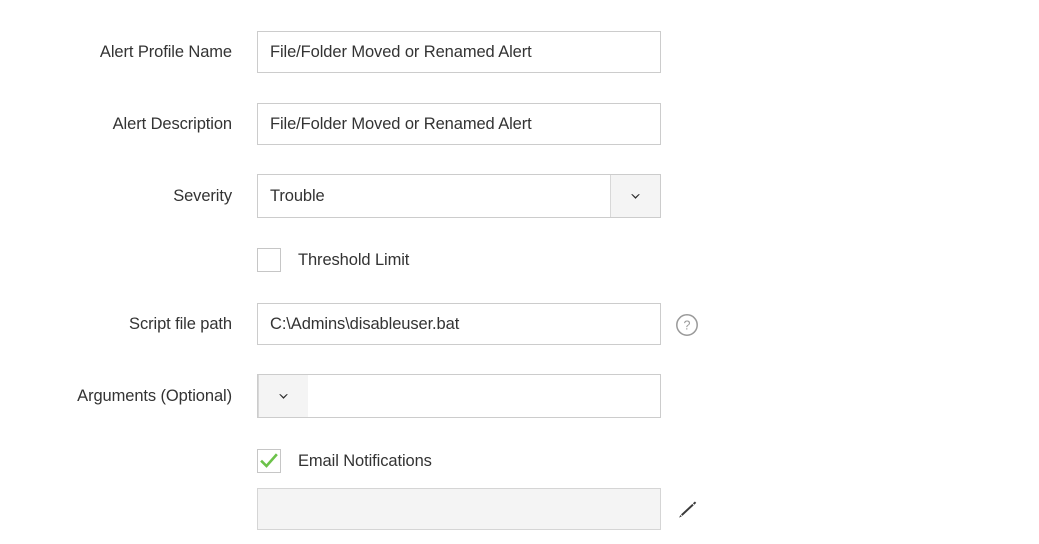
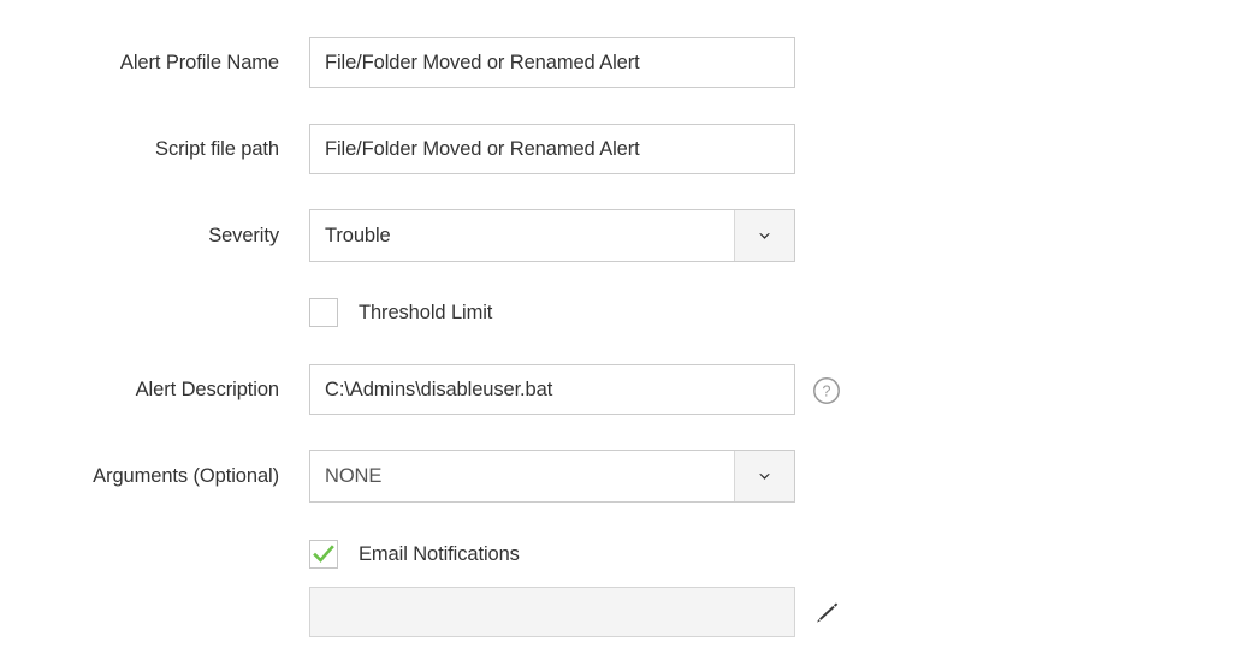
  Alert Profile Name
  File/Folder Moved or Renamed Alert
- Alert Description
+ Script file path
  File/Folder Moved or Renamed Alert
  Severity
  Trouble
  Threshold Limit
- Script file path
+ Alert Description
  C:\Admins\disableuser.bat
  ?
  Arguments (Optional)
+ NONE
  Email Notifications
